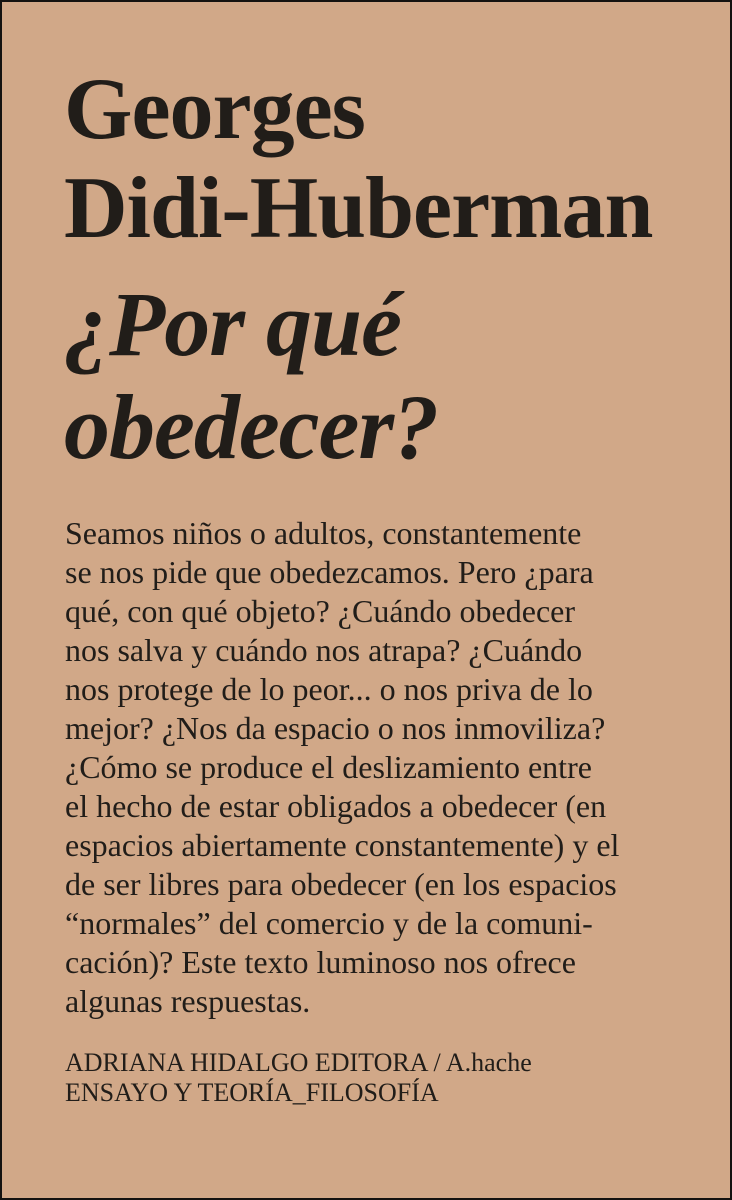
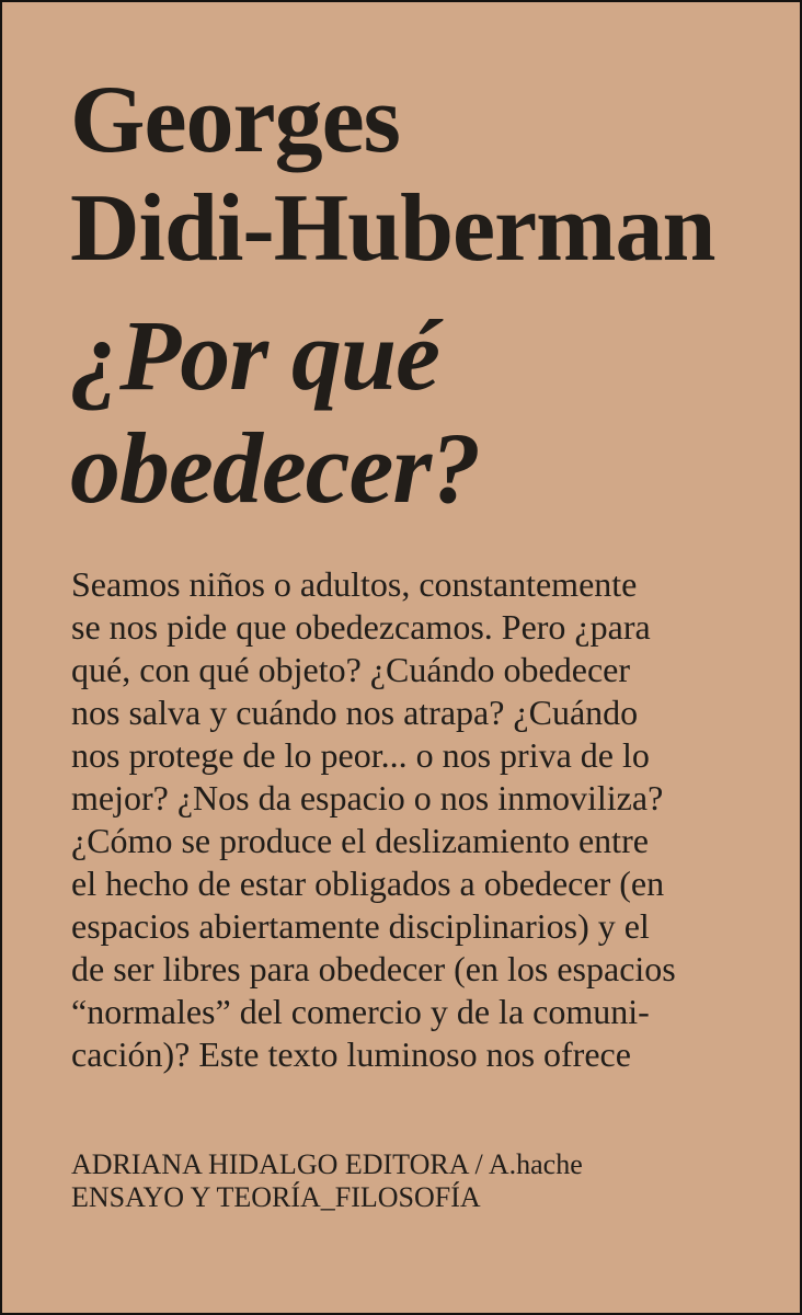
  Georges
  Didi-Huberman
  ¿Por qué
  obedecer?
  Seamos niños o adultos, constantemente
  se nos pide que obedezcamos. Pero ¿para
  qué, con qué objeto? ¿Cuándo obedecer
  nos salva y cuándo nos atrapa? ¿Cuándo
  nos protege de lo peor... o nos priva de lo
  mejor? ¿Nos da espacio o nos inmoviliza?
  ¿Cómo se produce el deslizamiento entre
  el hecho de estar obligados a obedecer (en
- espacios abiertamente constantemente) y el
+ espacios abiertamente disciplinarios) y el
  de ser libres para obedecer (en los espacios
  “normales” del comercio y de la comuni-
  cación)? Este texto luminoso nos ofrece
- algunas respuestas.
  ADRIANA HIDALGO EDITORA / A.hache
  ENSAYO Y TEORÍA_FILOSOFÍA
